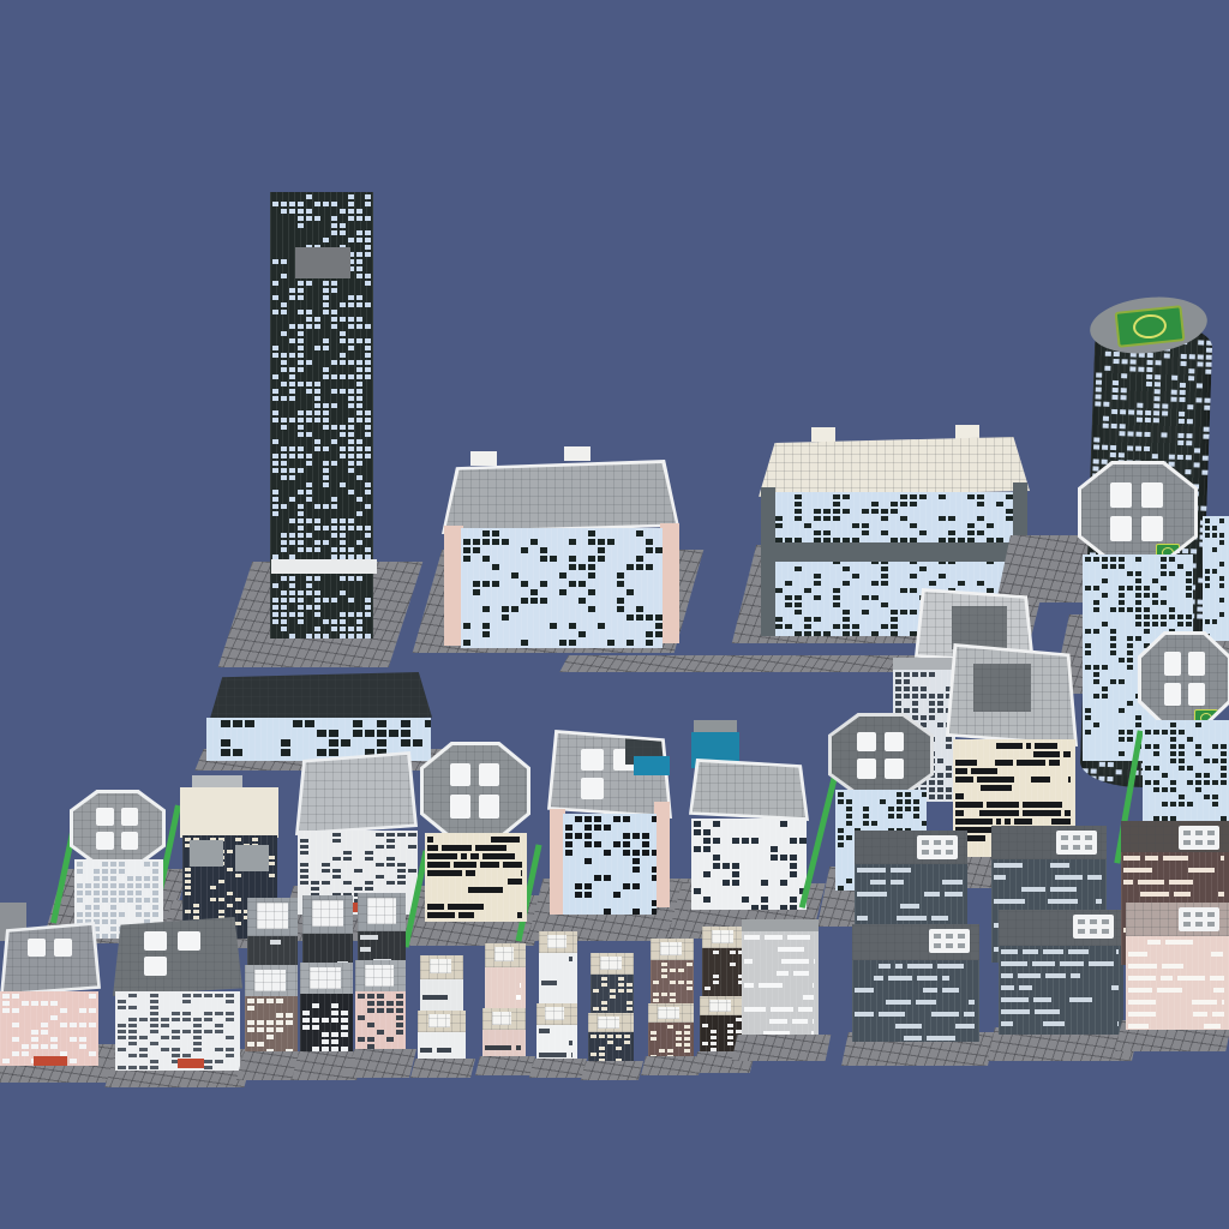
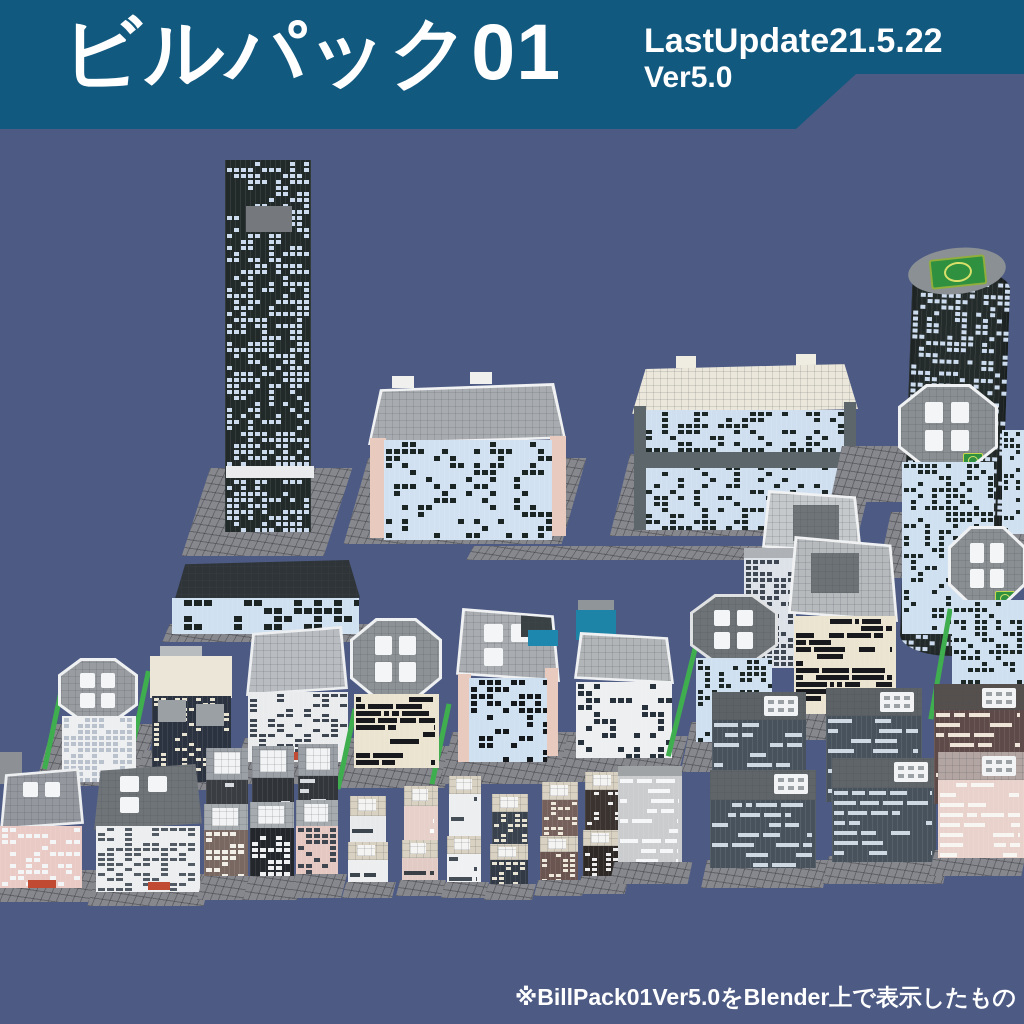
+ ビルパック01
+ LastUpdate21.5.22
+ Ver5.0
+ ※BillPack01Ver5.0をBlender上で表示したもの
